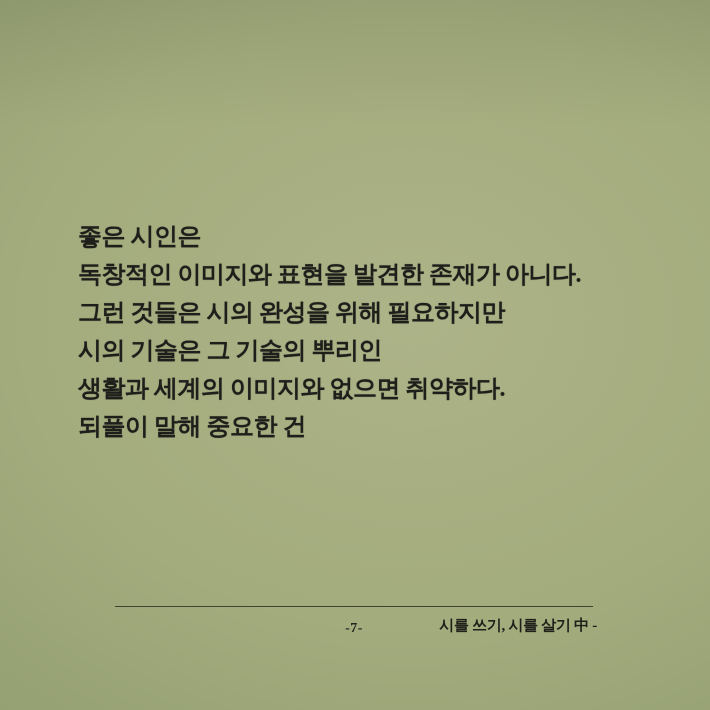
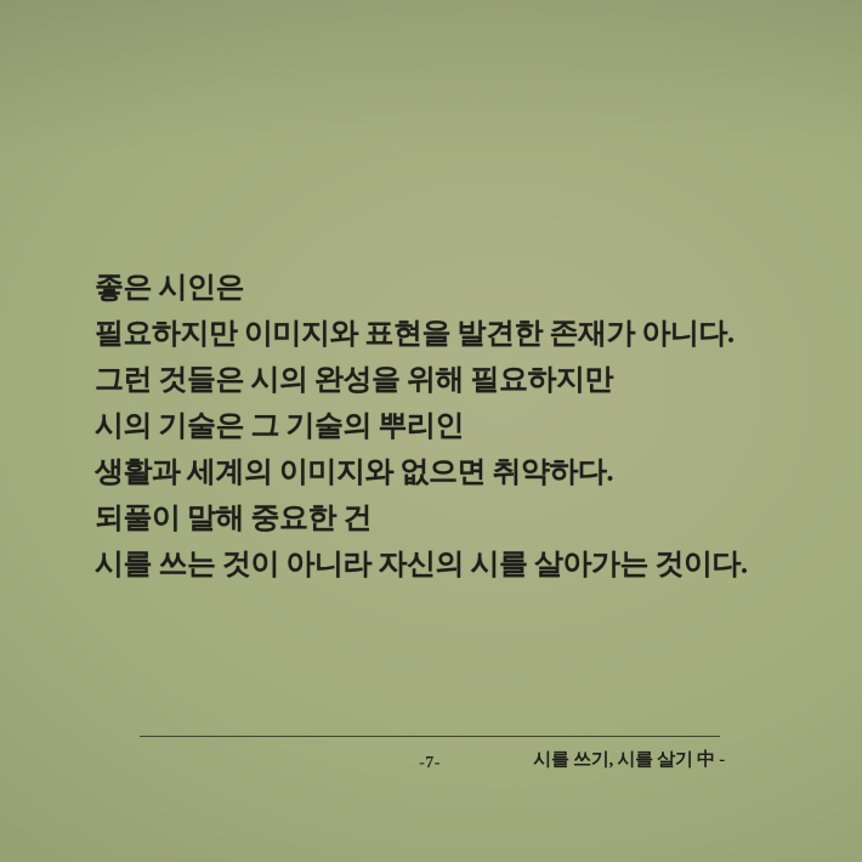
  좋은 시인은
- 독창적인 이미지와 표현을 발견한 존재가 아니다.
+ 필요하지만 이미지와 표현을 발견한 존재가 아니다.
  그런 것들은 시의 완성을 위해 필요하지만
  시의 기술은 그 기술의 뿌리인
  생활과 세계의 이미지와 없으면 취약하다.
  되풀이 말해 중요한 건
+ 시를 쓰는 것이 아니라 자신의 시를 살아가는 것이다.
  -7-
  시를 쓰기, 시를 살기 中 -
